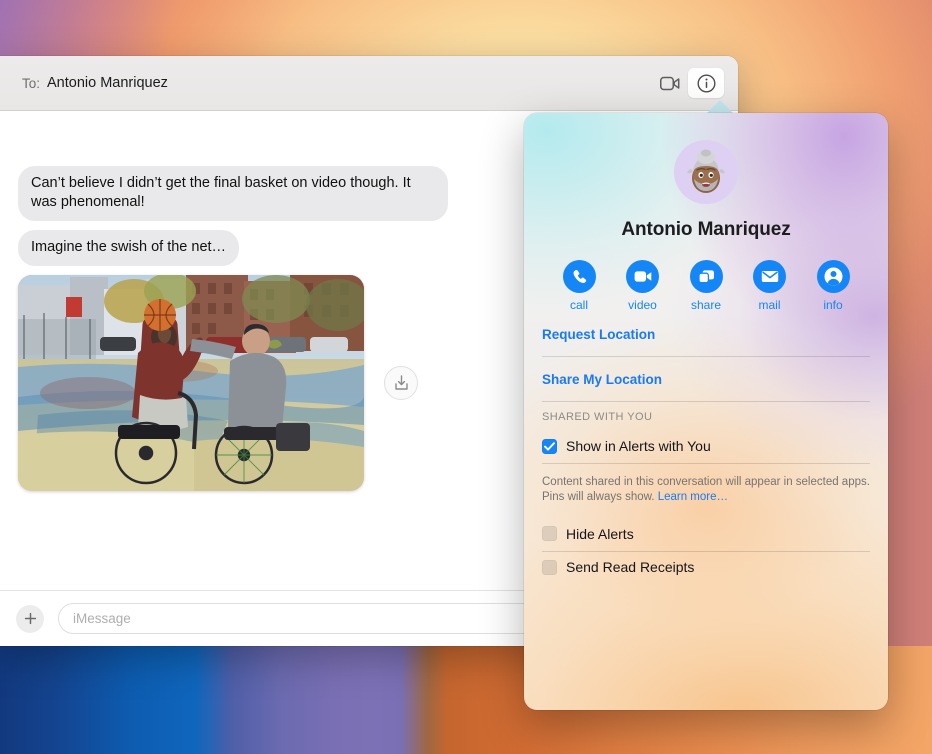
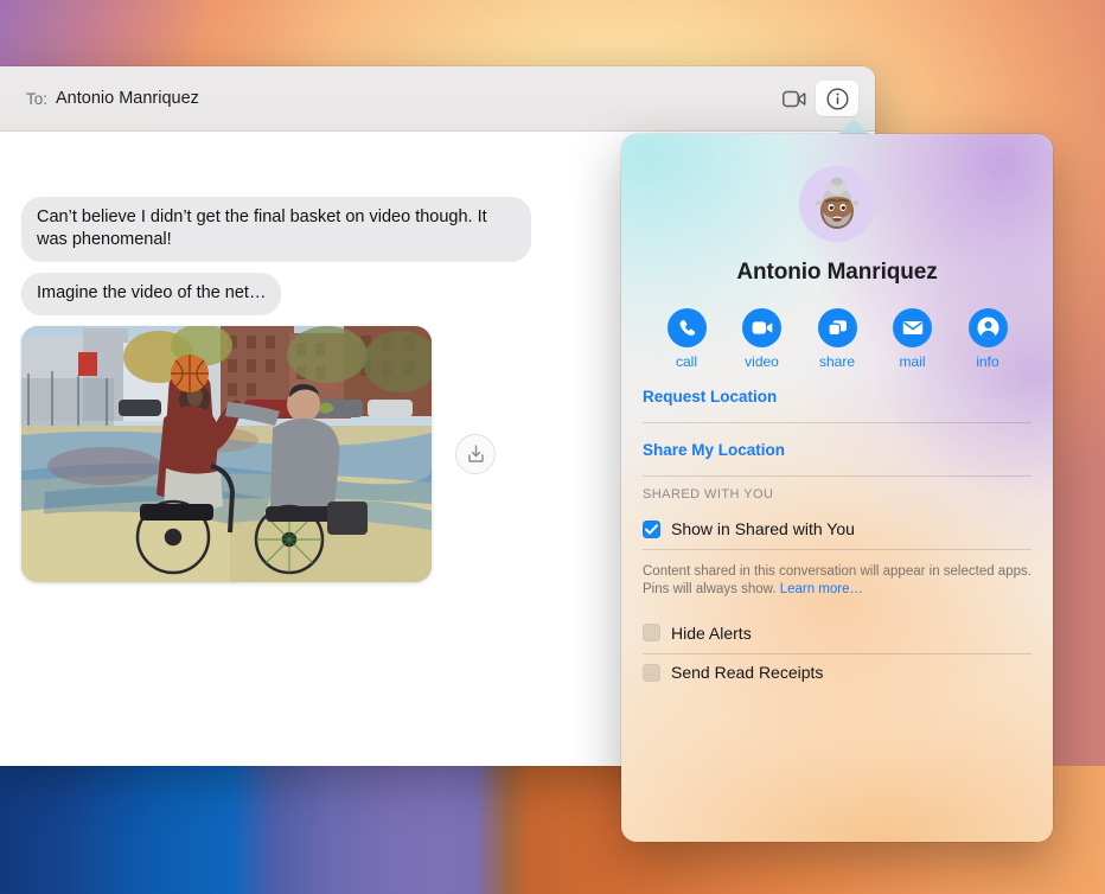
  To:
  Antonio Manriquez
  Can’t believe I didn’t get the final basket on video though. It was phenomenal!
- Imagine the swish of the net…
+ Imagine the video of the net…
- iMessage
  Antonio Manriquez
  call
  video
  share
  mail
  info
  Request Location
  Share My Location
  SHARED WITH YOU
- Show in Alerts with You
+ Show in Shared with You
  Content shared in this conversation will appear in selected apps. Pins will always show. Learn more…
  Hide Alerts
  Send Read Receipts
